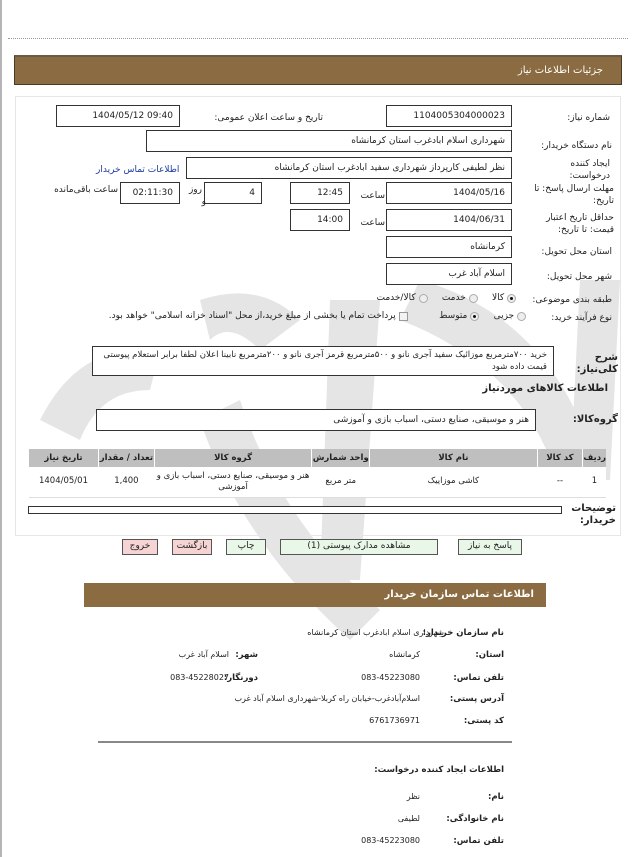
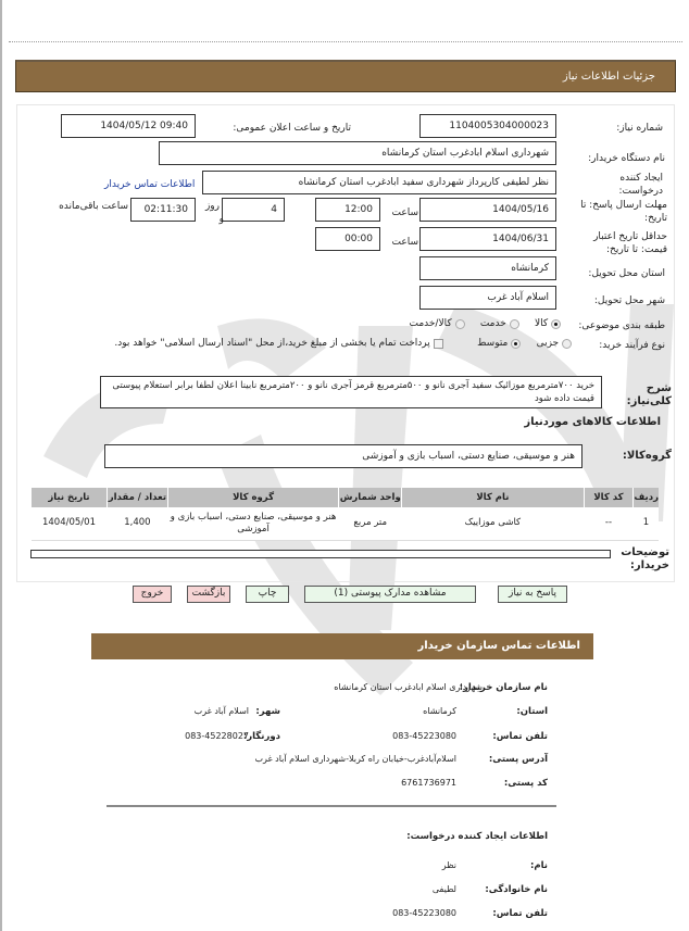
  جزئیات اطلاعات نیاز
  شماره نیاز:
  1104005304000023
  تاریخ و ساعت اعلان عمومی:
  1404/05/12 09:40
  نام دستگاه خریدار:
  شهرداری اسلام ابادغرب استان کرمانشاه
  ایجاد کننده درخواست:
  نظر لطیفی کارپرداز شهرداری سفید ابادغرب استان کرمانشاه
  اطلاعات تماس خریدار
  مهلت ارسال پاسخ: تا تاریخ:
  1404/05/16
  ساعت
- 12:45
+ 12:00
  4
  روز
  و
  02:11:30
  ساعت باقی‌مانده
  حداقل تاریخ اعتبار قیمت: تا تاریخ:
  1404/06/31
  ساعت
- 14:00
+ 00:00
  استان محل تحویل:
  کرمانشاه
  شهر محل تحویل:
  اسلام آباد غرب
  طبقه بندی موضوعی:
  کالا خدمت کالا/خدمت
  نوع فرآیند خرید:
- جزیی متوسط پرداخت تمام یا بخشی از مبلغ خرید،از محل "اسناد خزانه اسلامی" خواهد بود.
+ جزیی متوسط پرداخت تمام یا بخشی از مبلغ خرید،از محل "اسناد ارسال اسلامی" خواهد بود.
  شرح کلی‌نیاز:
  خرید ۷۰۰مترمربع موزائیک سفید آجری نانو و ۵۰۰مترمربع قرمز آجری نانو و ۲۰۰مترمربع نابینا اعلان لطفا برابر استعلام پیوستی قیمت داده شود
  اطلاعات کالاهای موردنیاز
  گروهکالا:
  هنر و موسیقی، صنایع دستی، اسباب بازی و آموزشی
  ردیف	کد کالا	نام کالا	واحد شمارش	گروه کالا	تعداد / مقدار	تاریخ نیاز
  1	--	کاشی موزاییک	متر مربع	هنر و موسیقی، صنایع دستی، اسباب بازی و آموزشی	1,400	1404/05/01
  توضیحات خریدار:
  پاسخ به نیاز
  مشاهده مدارک پیوستی (1)
  چاپ
  بازگشت
  خروج
  اطلاعات تماس سازمان خریدار
  نام سازمان خریدار:
  شهرداری اسلام ابادغرب استان کرمانشاه
  استان:
  کرمانشاه
  شهر:
  اسلام آباد غرب
  تلفن تماس:
  083-45223080
  دورنگار:
  083-45228027
  آدرس پستی:
  اسلام‌آبادغرب-خیابان راه کربلا-شهرداری اسلام آباد غرب
  کد پستی:
  6761736971
  اطلاعات ایجاد کننده درخواست:
  نام:
  نظر
  نام خانوادگی:
  لطیفی
  تلفن تماس:
  083-45223080
